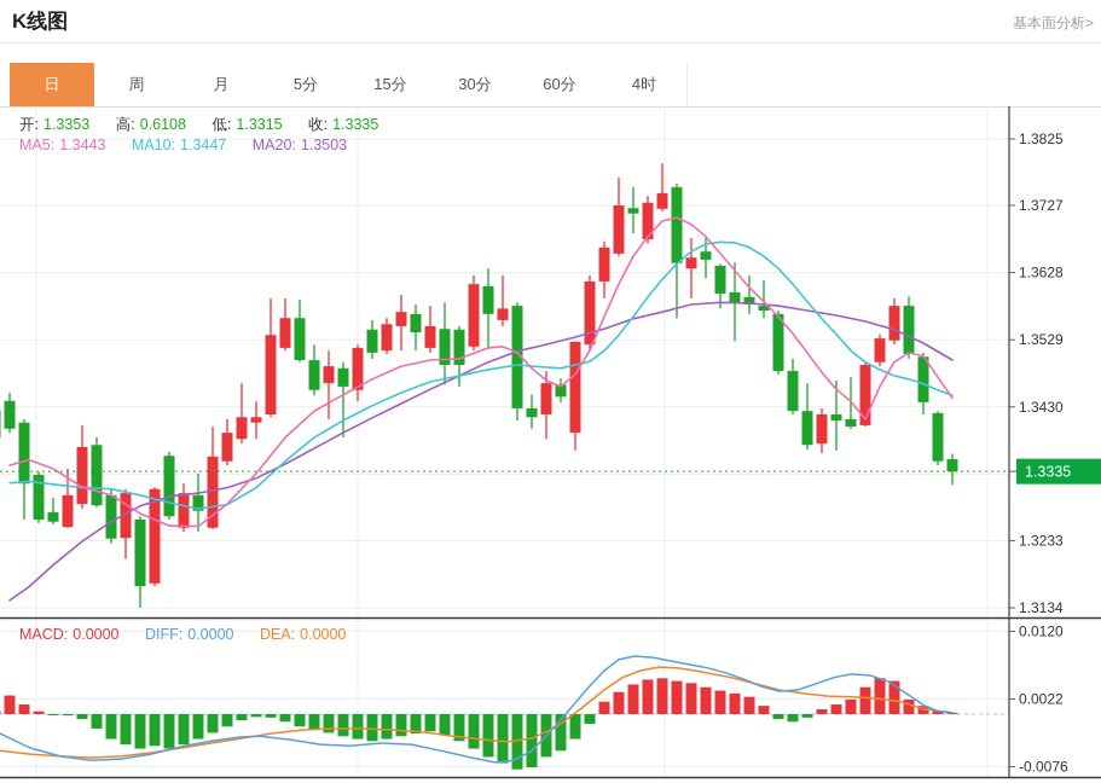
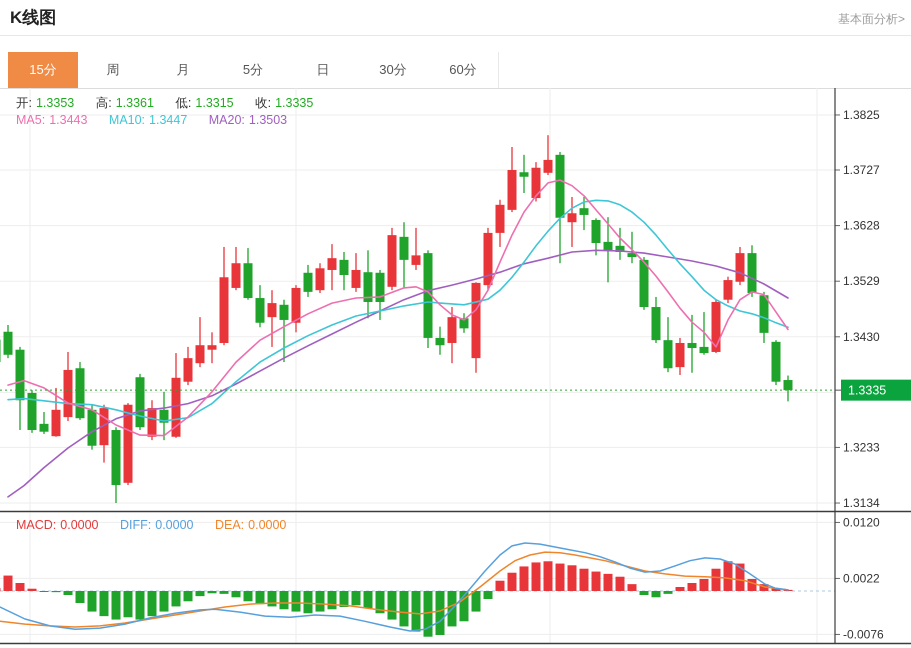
  K线图
  基本面分析>
- 日
+ 15分
  周
  月
  5分
- 15分
+ 日
  30分
  60分
- 4时
  1.3335
  1.3825
  1.3727
  1.3628
  1.3529
  1.3430
  1.3233
  1.3134
  0.0120
  0.0022
  -0.0076
- 开: 1.3353 高: 0.6108 低: 1.3315 收: 1.3335
+ 开: 1.3353 高: 1.3361 低: 1.3315 收: 1.3335
  MA5: 1.3443 MA10: 1.3447 MA20: 1.3503
  MACD: 0.0000 DIFF: 0.0000 DEA: 0.0000
